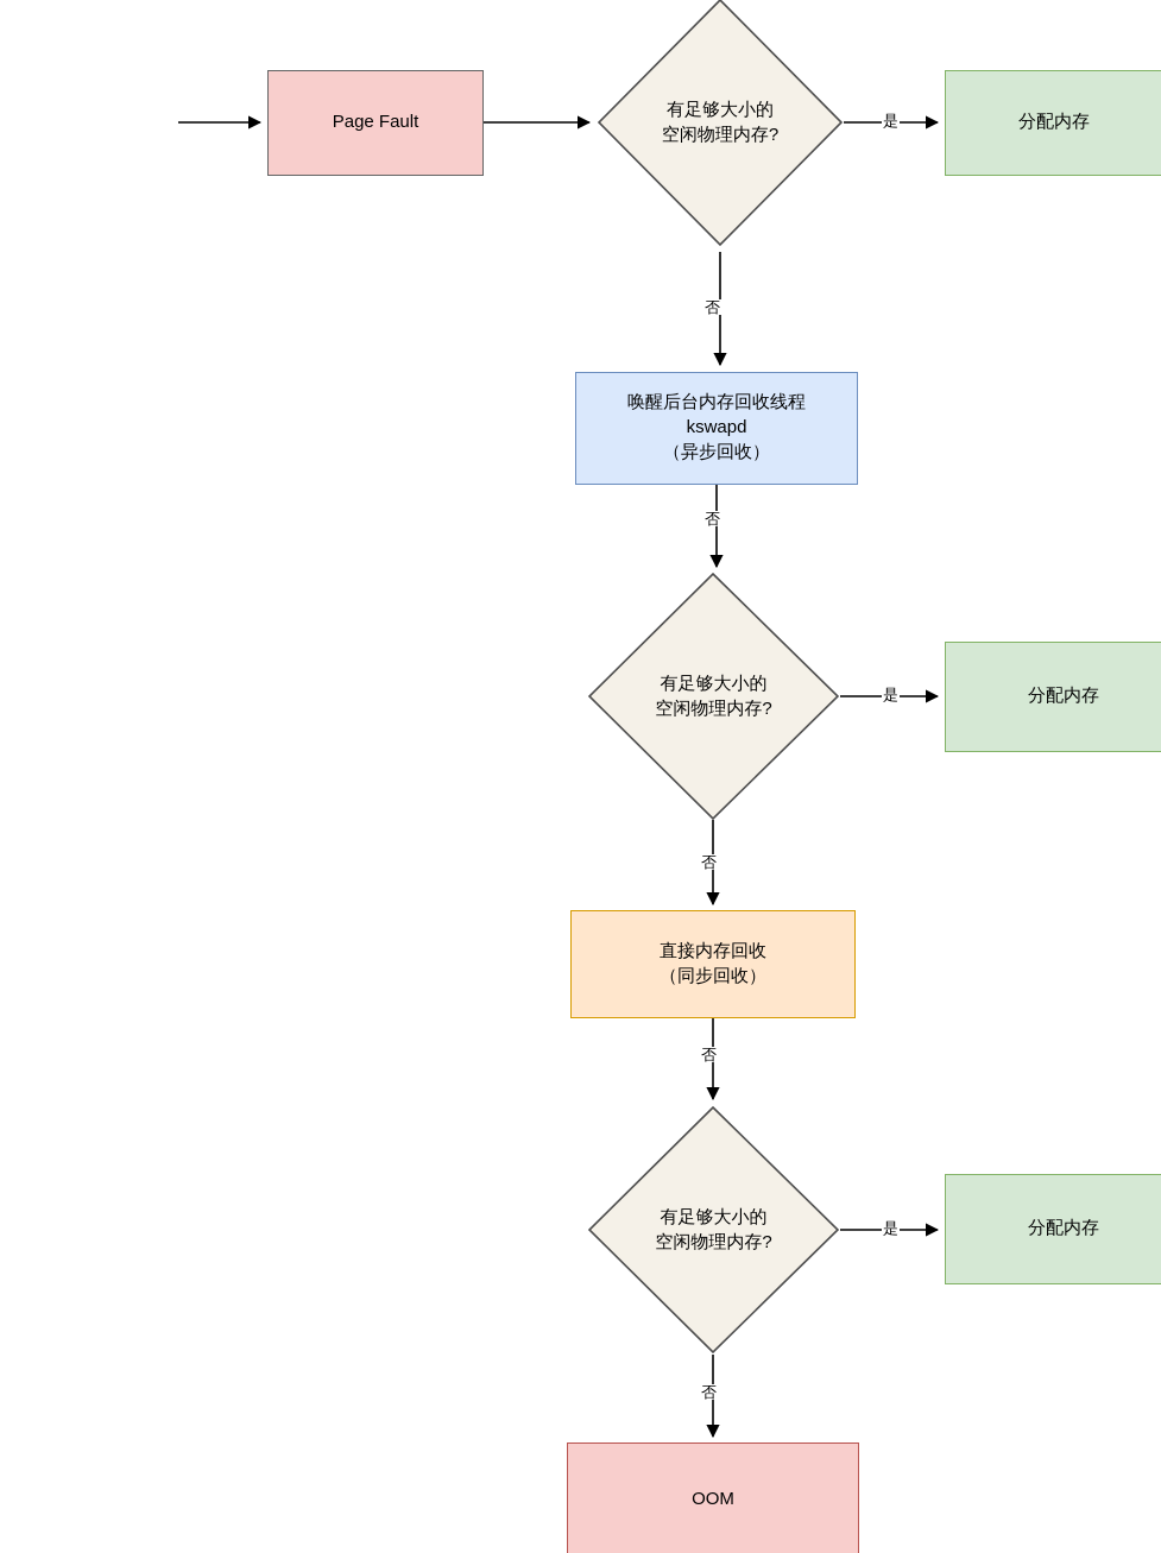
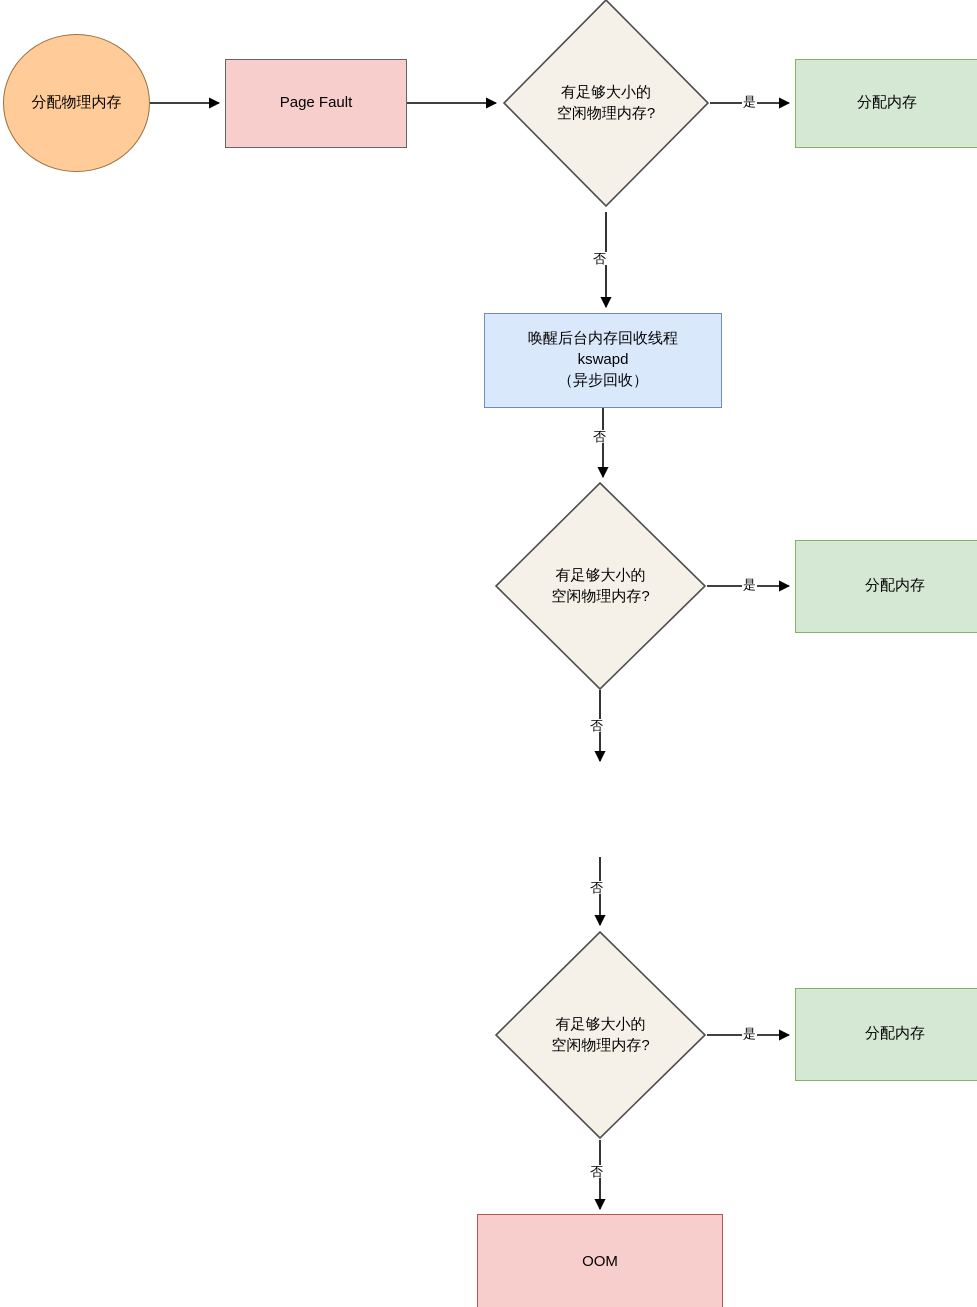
  是
  否
  否
  是
  否
  否
  是
  否
+ 分配物理内存
  Page Fault
  有足够大小的
  空闲物理内存?
  分配内存
  唤醒后台内存回收线程
  kswapd
  （异步回收）
  有足够大小的
  空闲物理内存?
  分配内存
- 直接内存回收
- （同步回收）
  有足够大小的
  空闲物理内存?
  分配内存
  OOM
